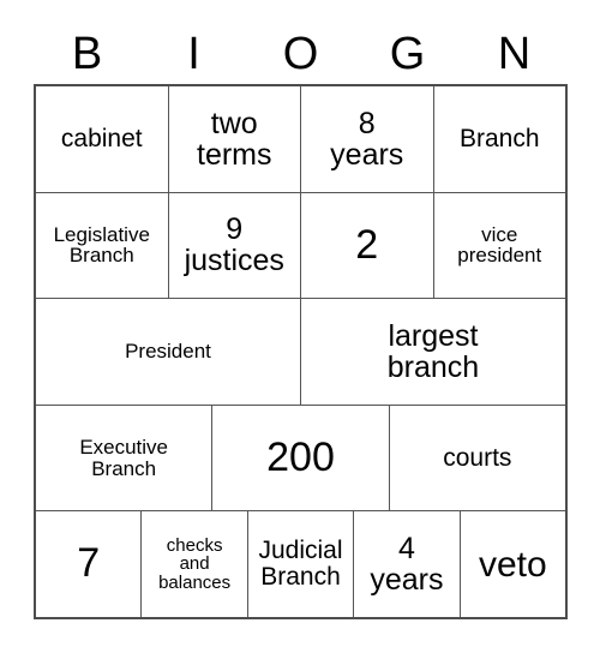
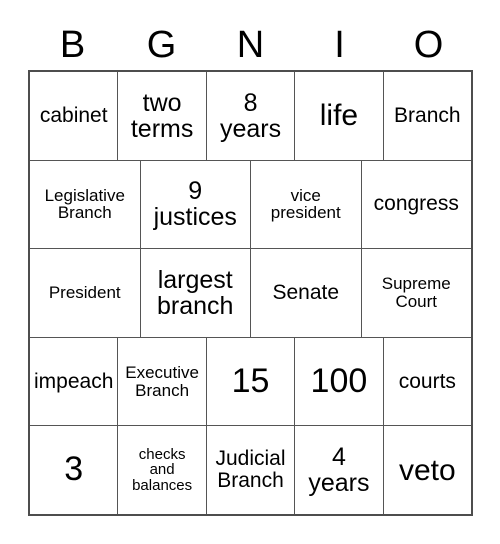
  B
- I
+ G
- O
+ N
- G
+ I
- N
+ O
  cabinet
  two
  terms
  8
  years
+ life
  Branch
  Legislative
  Branch
  9
  justices
- 2
  vice
  president
+ congress
  President
  largest
  branch
+ Senate
+ Supreme
+ Court
+ impeach
  Executive
  Branch
+ 15
- 200
+ 100
  courts
- 7
+ 3
  checks
  and
  balances
  Judicial
  Branch
  4
  years
  veto
